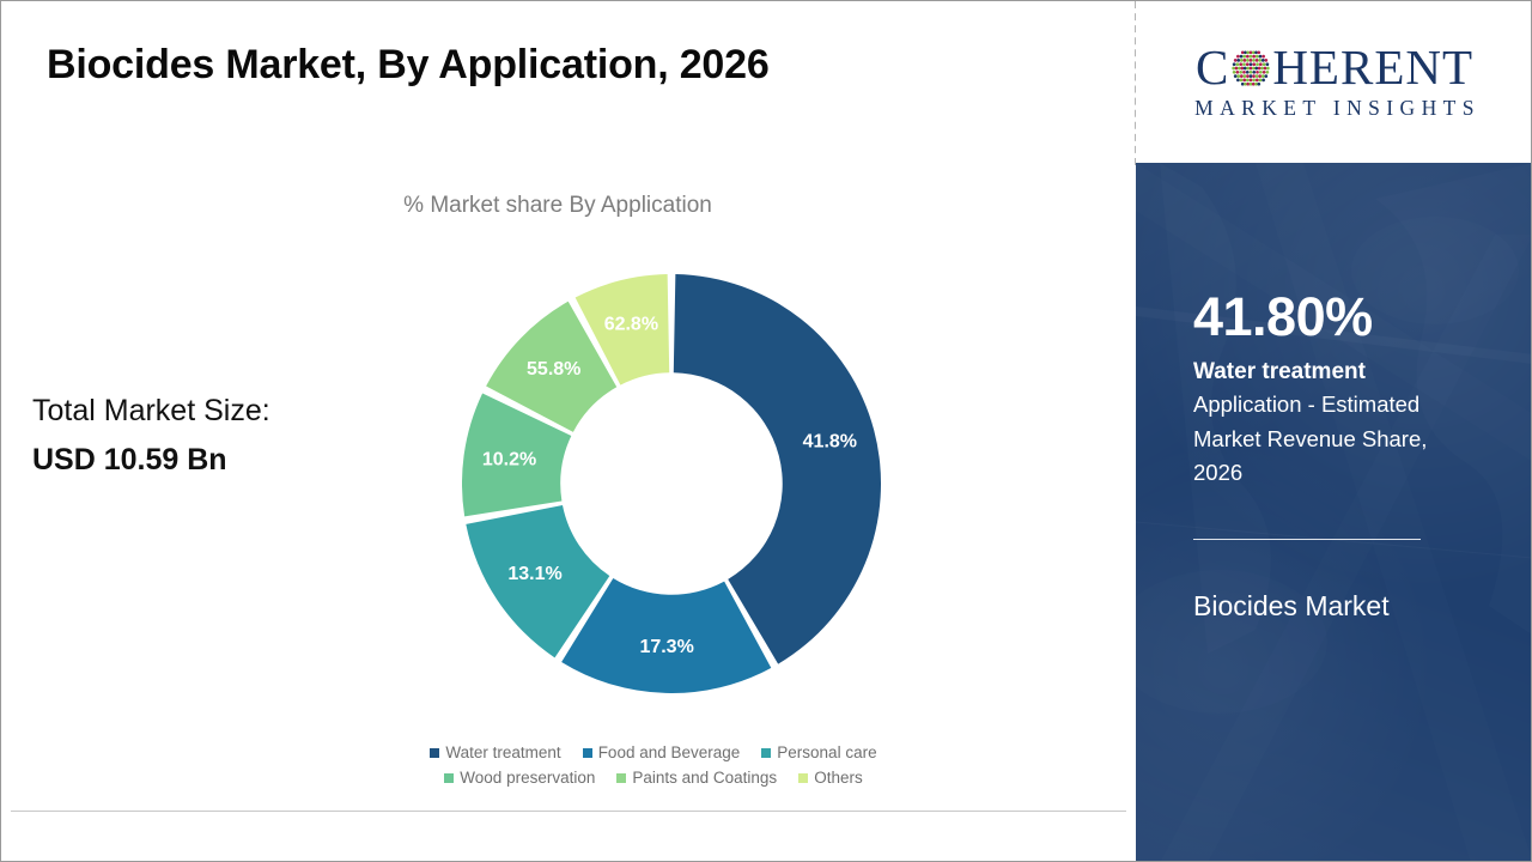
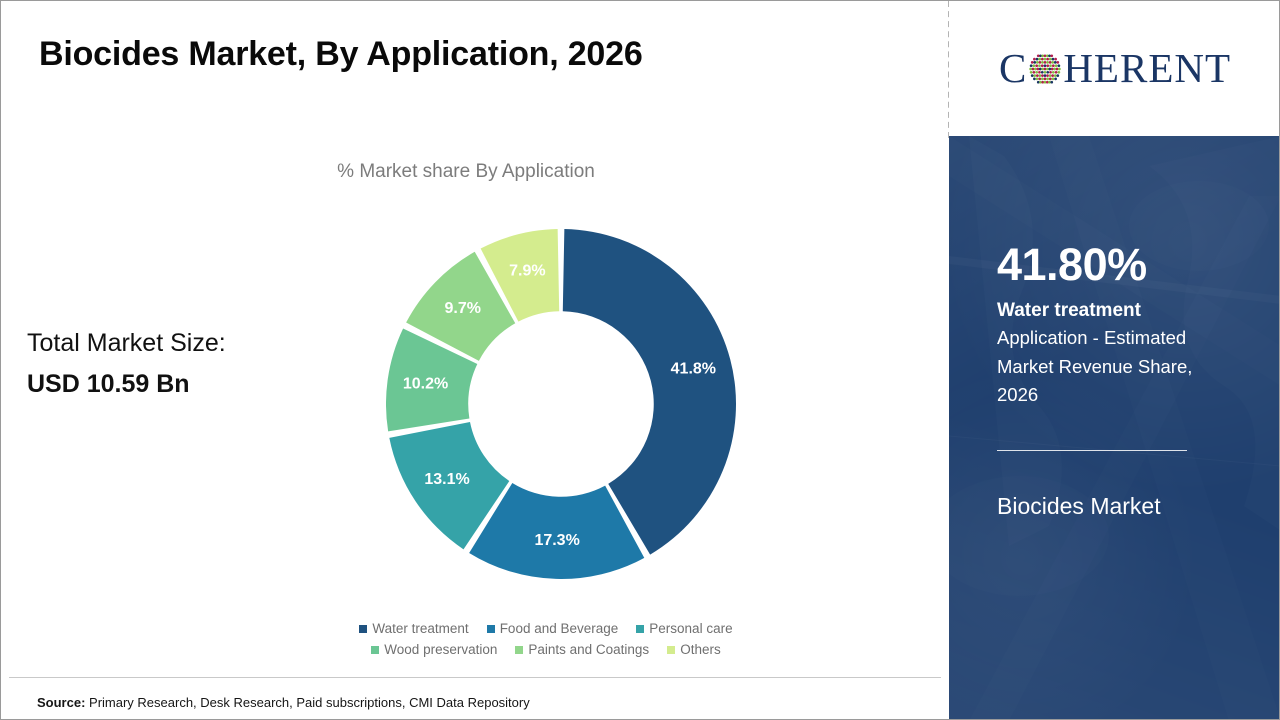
  Biocides Market, By Application, 2026
  % Market share By Application
  Total Market Size:
  USD 10.59 Bn
  41.8%
  17.3%
  13.1%
  10.2%
- 55.8%
+ 9.7%
- 62.8%
+ 7.9%
  Water treatment
  Food and Beverage
  Personal care
  Wood preservation
  Paints and Coatings
  Others
+ Source: Primary Research, Desk Research, Paid subscriptions, CMI Data Repository
  C
  HERENT
- MARKET INSIGHTS
  41.80%
  Water treatment
  Application - Estimated Market Revenue Share, 2026
  Biocides Market
